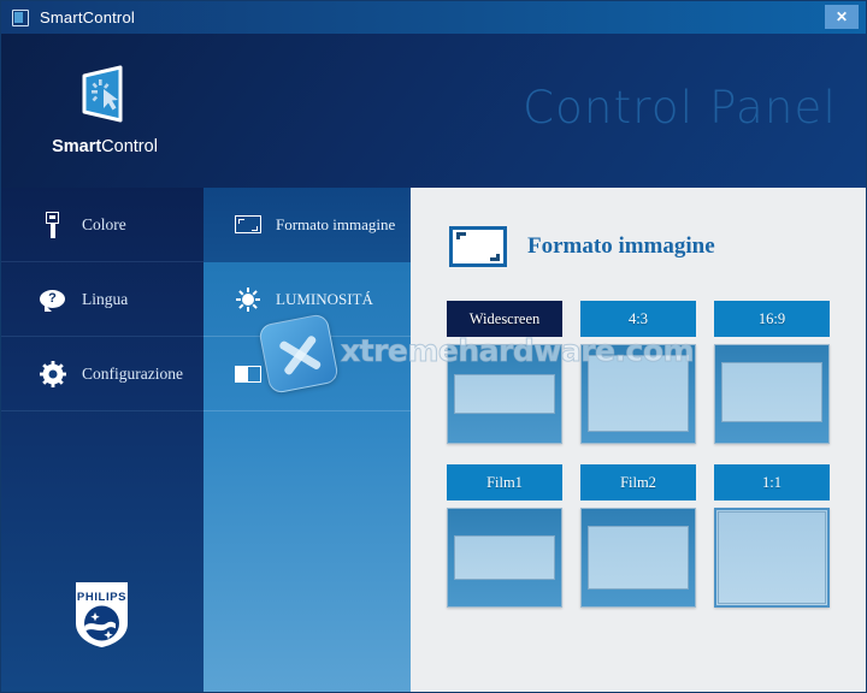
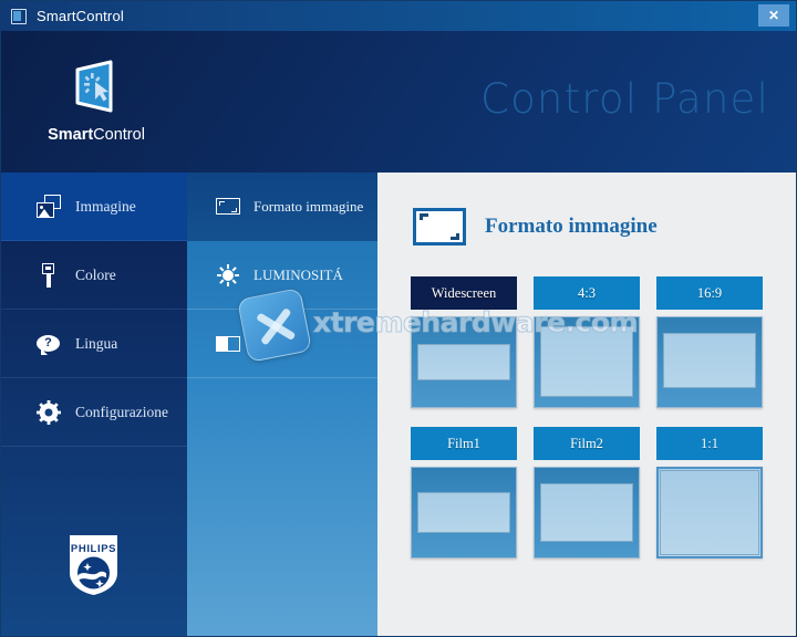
  SmartControl
  ✕
  Control Panel
  SmartControl
+ Immagine
  Colore
  ?
  Lingua
  Configurazione
  PHILIPS
  Formato immagine
  LUMINOSITÁ
  xtremehardware.com
  Formato immagine
  Widescreen
  4:3
  16:9
  Film1
  Film2
  1:1
